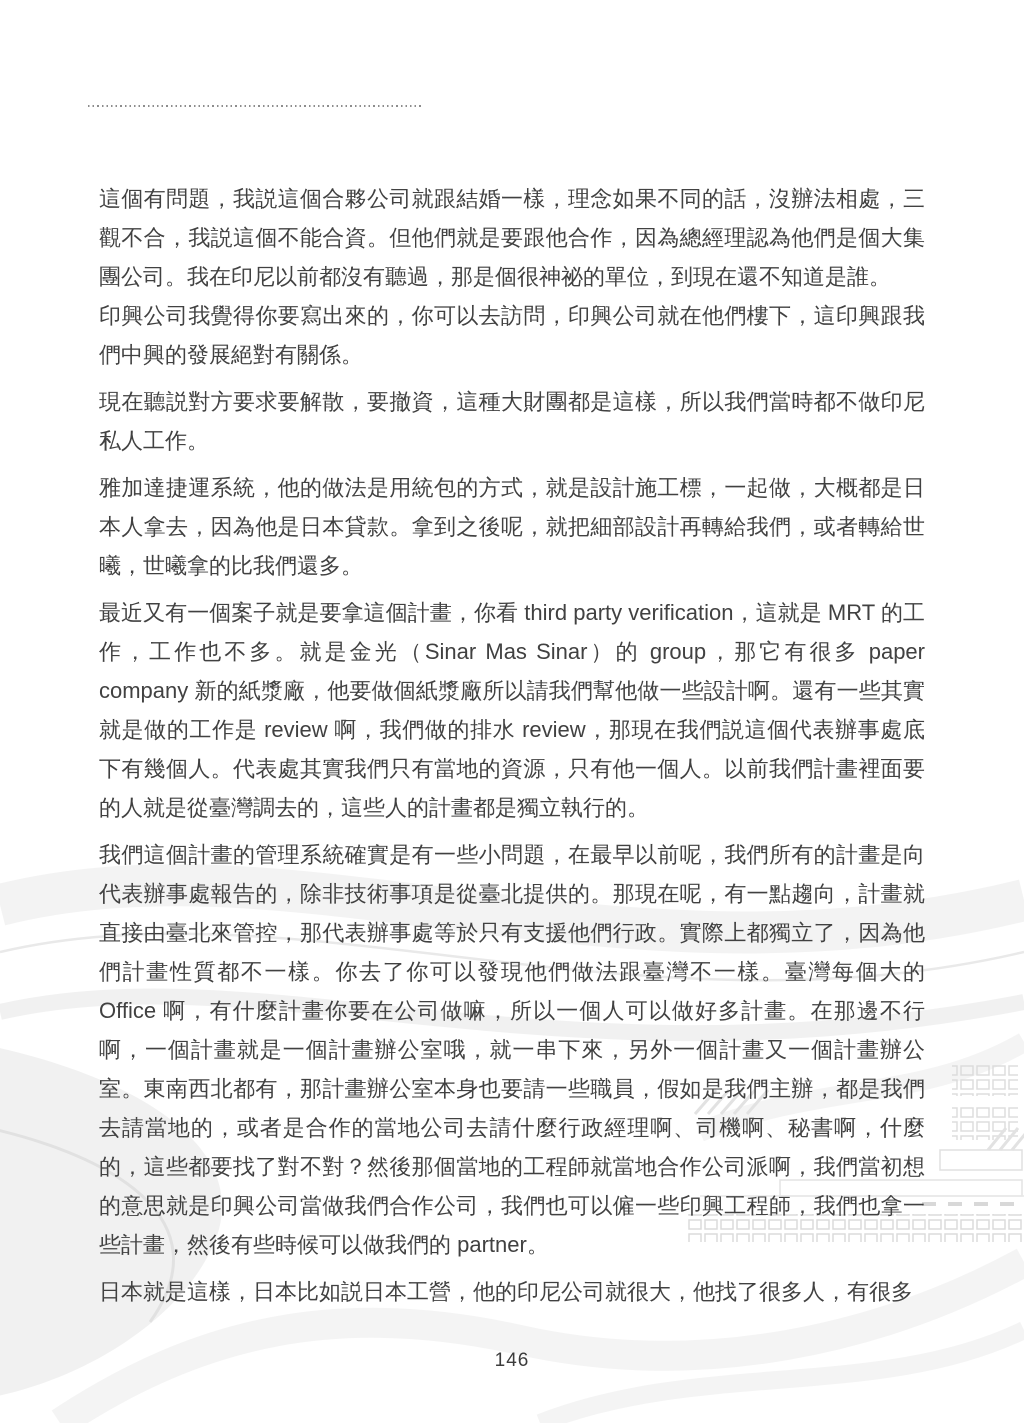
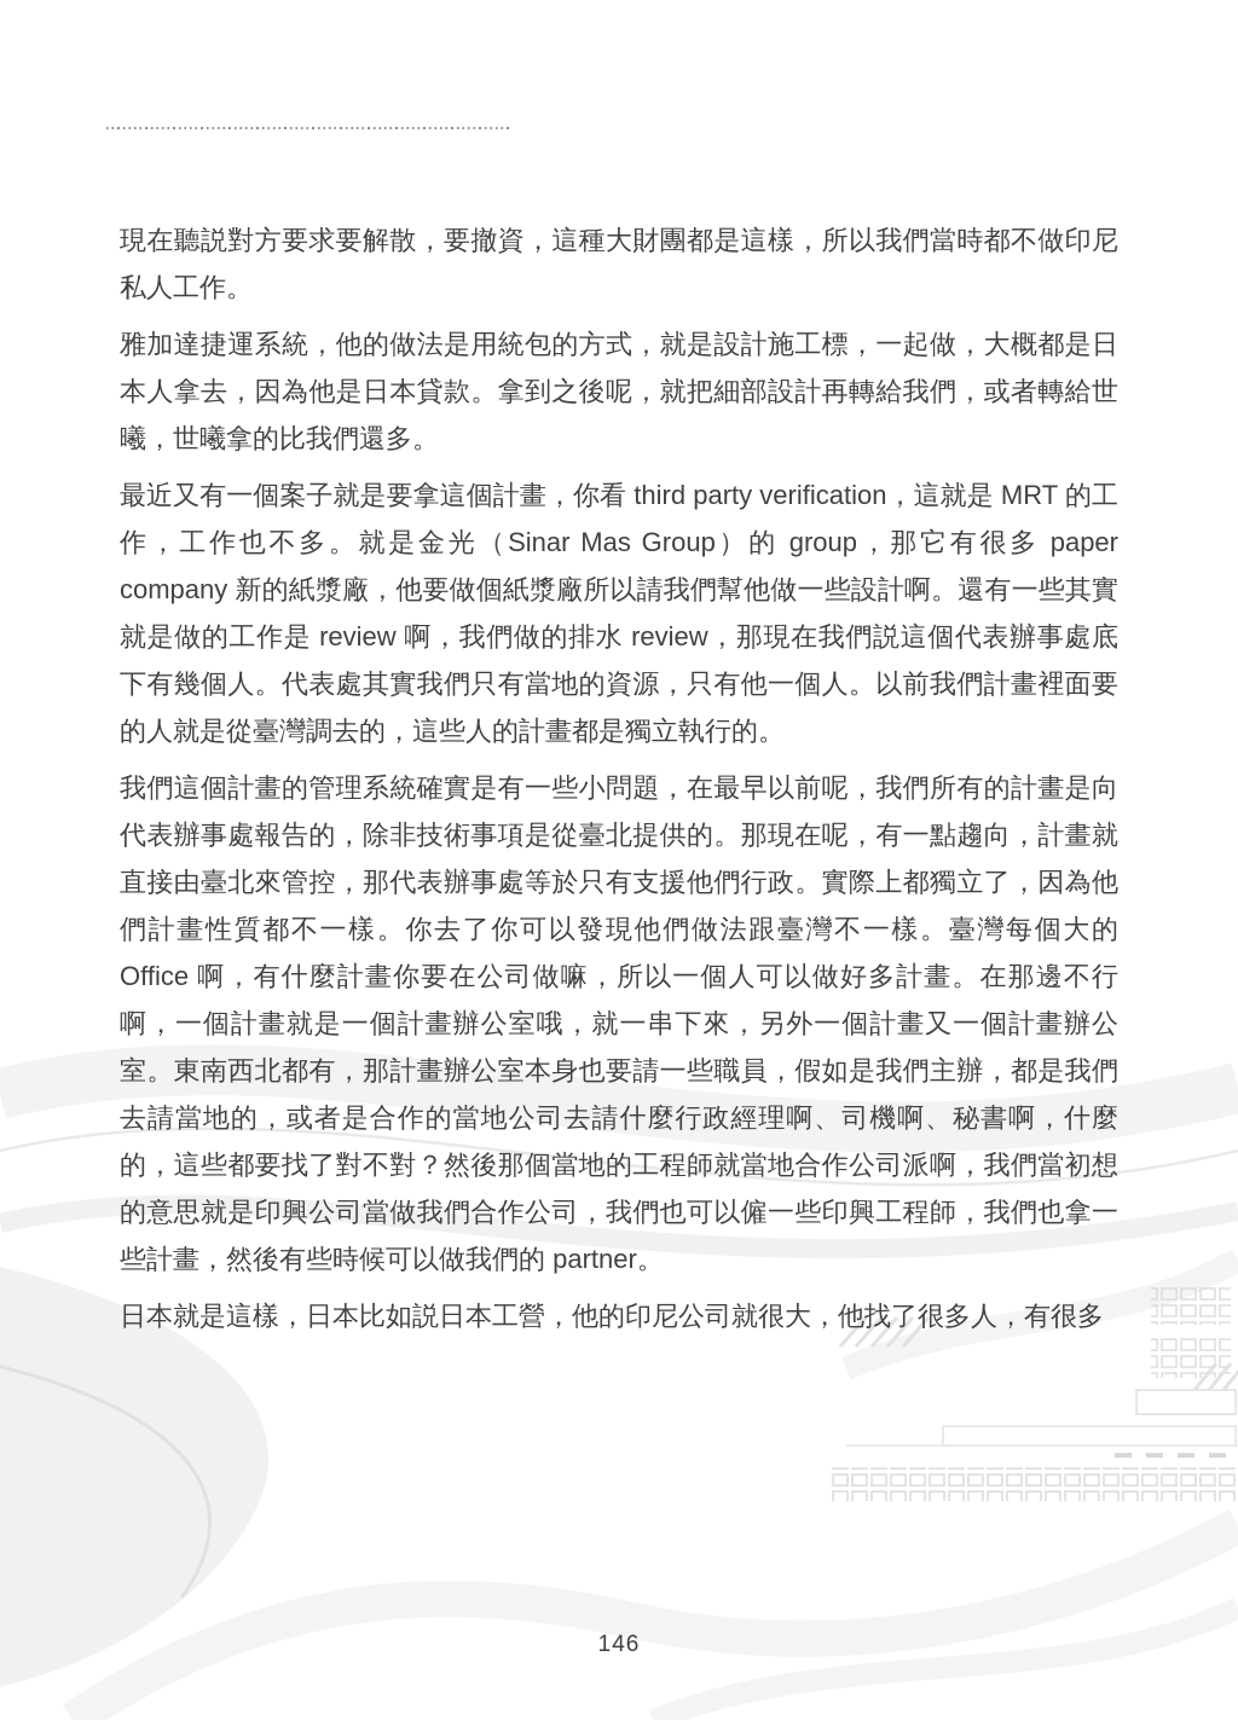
- 這個有問題，我説這個合夥公司就跟結婚一樣，理念如果不同的話，沒辦法相處，三觀不合，我説這個不能合資。但他們就是要跟他合作，因為總經理認為他們是個大集團公司。我在印尼以前都沒有聽過，那是個很神祕的單位，到現在還不知道是誰。
- 印興公司我覺得你要寫出來的，你可以去訪問，印興公司就在他們樓下，這印興跟我們中興的發展絕對有關係。
  現在聽説對方要求要解散，要撤資，這種大財團都是這樣，所以我們當時都不做印尼私人工作。
  雅加達捷運系統，他的做法是用統包的方式，就是設計施工標，一起做，大概都是日本人拿去，因為他是日本貸款。拿到之後呢，就把細部設計再轉給我們，或者轉給世曦，世曦拿的比我們還多。
- 最近又有一個案子就是要拿這個計畫，你看 third party verification，這就是 MRT 的工作，工作也不多。就是金光（Sinar Mas Sinar）的 group，那它有很多 paper company 新的紙漿廠，他要做個紙漿廠所以請我們幫他做一些設計啊。還有一些其實就是做的工作是 review 啊，我們做的排水 review，那現在我們説這個代表辦事處底下有幾個人。代表處其實我們只有當地的資源，只有他一個人。以前我們計畫裡面要的人就是從臺灣調去的，這些人的計畫都是獨立執行的。
+ 最近又有一個案子就是要拿這個計畫，你看 third party verification，這就是 MRT 的工作，工作也不多。就是金光（Sinar Mas Group）的 group，那它有很多 paper company 新的紙漿廠，他要做個紙漿廠所以請我們幫他做一些設計啊。還有一些其實就是做的工作是 review 啊，我們做的排水 review，那現在我們説這個代表辦事處底下有幾個人。代表處其實我們只有當地的資源，只有他一個人。以前我們計畫裡面要的人就是從臺灣調去的，這些人的計畫都是獨立執行的。
  我們這個計畫的管理系統確實是有一些小問題，在最早以前呢，我們所有的計畫是向代表辦事處報告的，除非技術事項是從臺北提供的。那現在呢，有一點趨向，計畫就直接由臺北來管控，那代表辦事處等於只有支援他們行政。實際上都獨立了，因為他們計畫性質都不一樣。你去了你可以發現他們做法跟臺灣不一樣。臺灣每個大的 Office 啊，有什麼計畫你要在公司做嘛，所以一個人可以做好多計畫。在那邊不行啊，一個計畫就是一個計畫辦公室哦，就一串下來，另外一個計畫又一個計畫辦公室。東南西北都有，那計畫辦公室本身也要請一些職員，假如是我們主辦，都是我們去請當地的，或者是合作的當地公司去請什麼行政經理啊、司機啊、秘書啊，什麼的，這些都要找了對不對？然後那個當地的工程師就當地合作公司派啊，我們當初想的意思就是印興公司當做我們合作公司，我們也可以僱一些印興工程師，我們也拿一些計畫，然後有些時候可以做我們的 partner。
  日本就是這樣，日本比如説日本工營，他的印尼公司就很大，他找了很多人，有很多
  146
